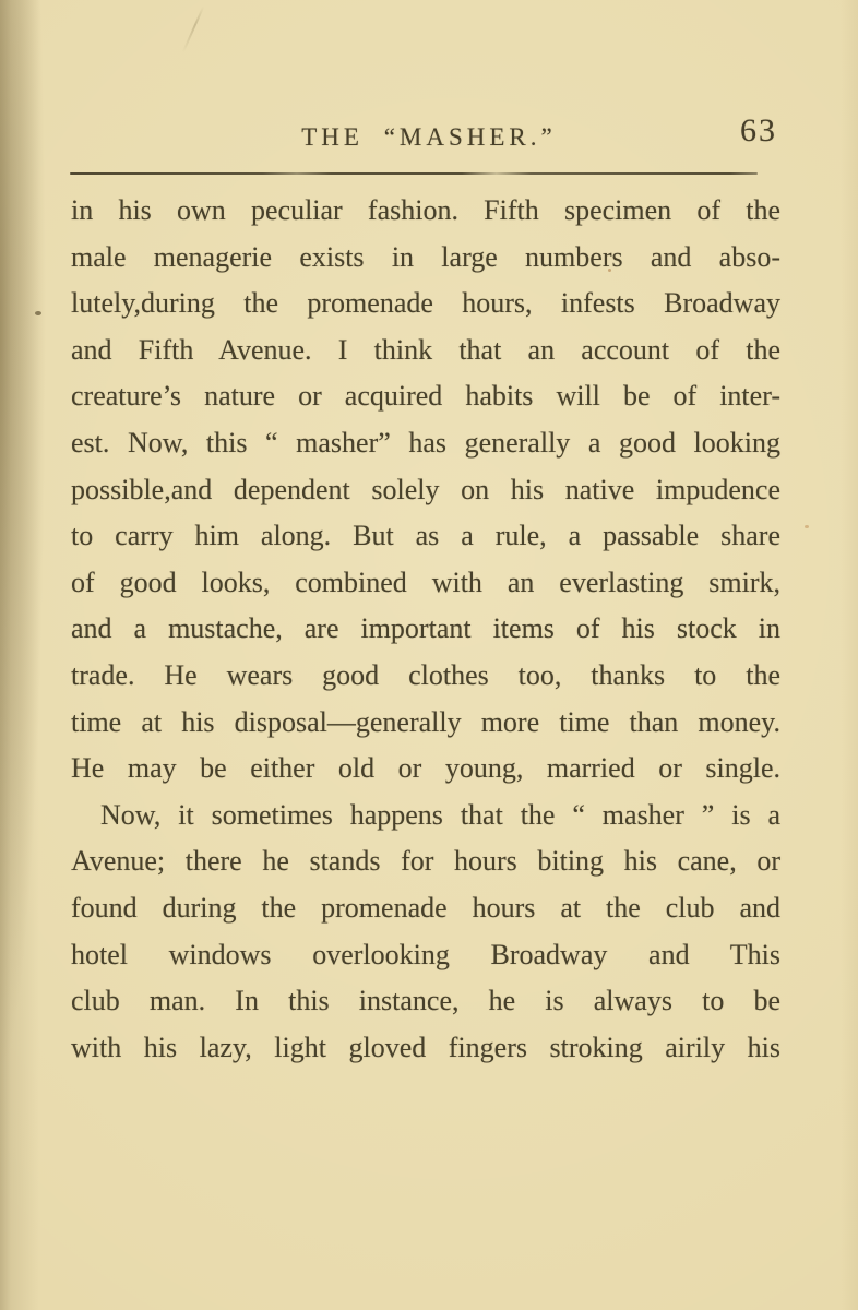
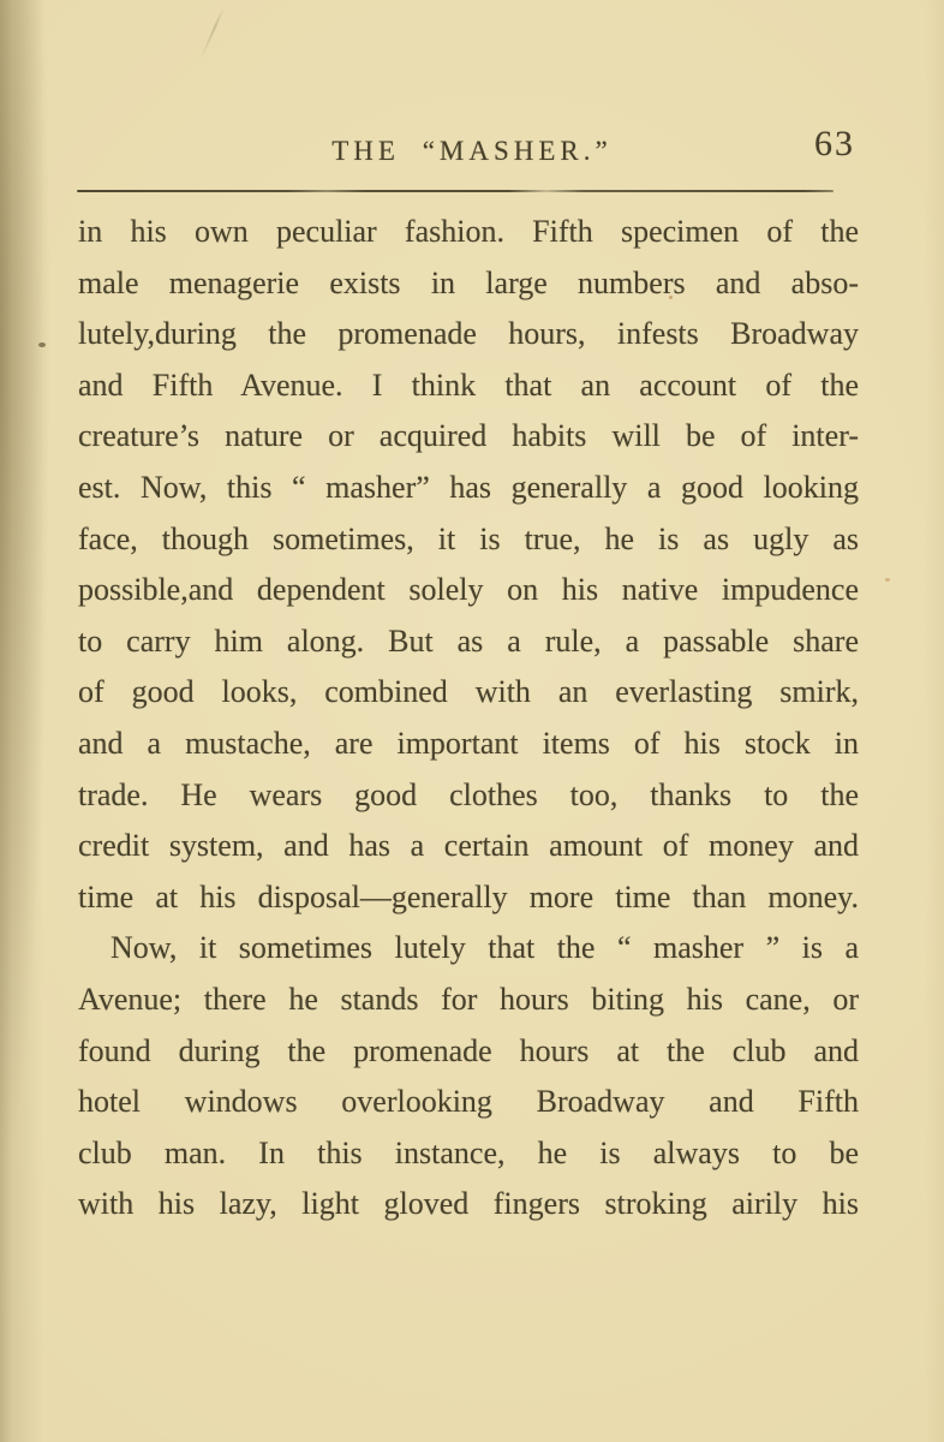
  THE “MASHER.”
  63
  in his own peculiar fashion. Fifth specimen of the
  male menagerie exists in large numbers and abso-
  lutely,during the promenade hours, infests Broadway
  and Fifth Avenue. I think that an account of the
  creature’s nature or acquired habits will be of inter-
  est. Now, this “ masher” has generally a good looking
+ face, though sometimes, it is true, he is as ugly as
  possible,and dependent solely on his native impudence
  to carry him along. But as a rule, a passable share
  of good looks, combined with an everlasting smirk,
  and a mustache, are important items of his stock in
  trade. He wears good clothes too, thanks to the
+ credit system, and has a certain amount of money and
  time at his disposal—generally more time than money.
- He may be either old or young, married or single.
- Now, it sometimes happens that the “ masher ” is a
+ Now, it sometimes lutely that the “ masher ” is a
  Avenue; there he stands for hours biting his cane, or
  found during the promenade hours at the club and
- hotel windows overlooking Broadway and This
+ hotel windows overlooking Broadway and Fifth
  club man. In this instance, he is always to be
  with his lazy, light gloved fingers stroking airily his
